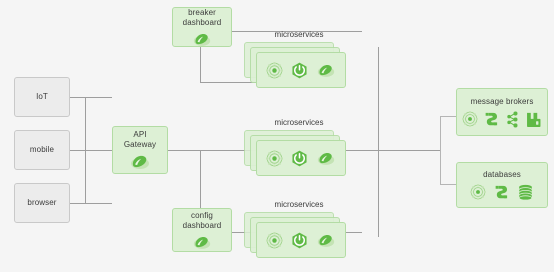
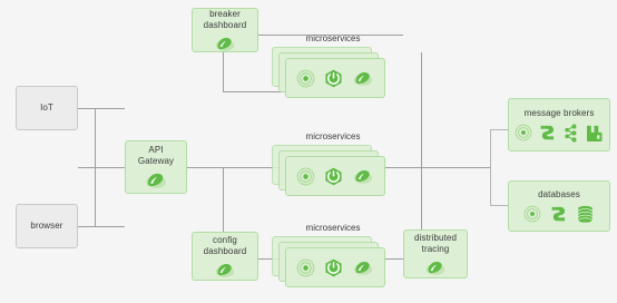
  IoT
- mobile
  browser
  API
  Gateway
  breaker
  dashboard
  config
  dashboard
+ distributed
+ tracing
  microservices
  microservices
  microservices
  message brokers
  databases
